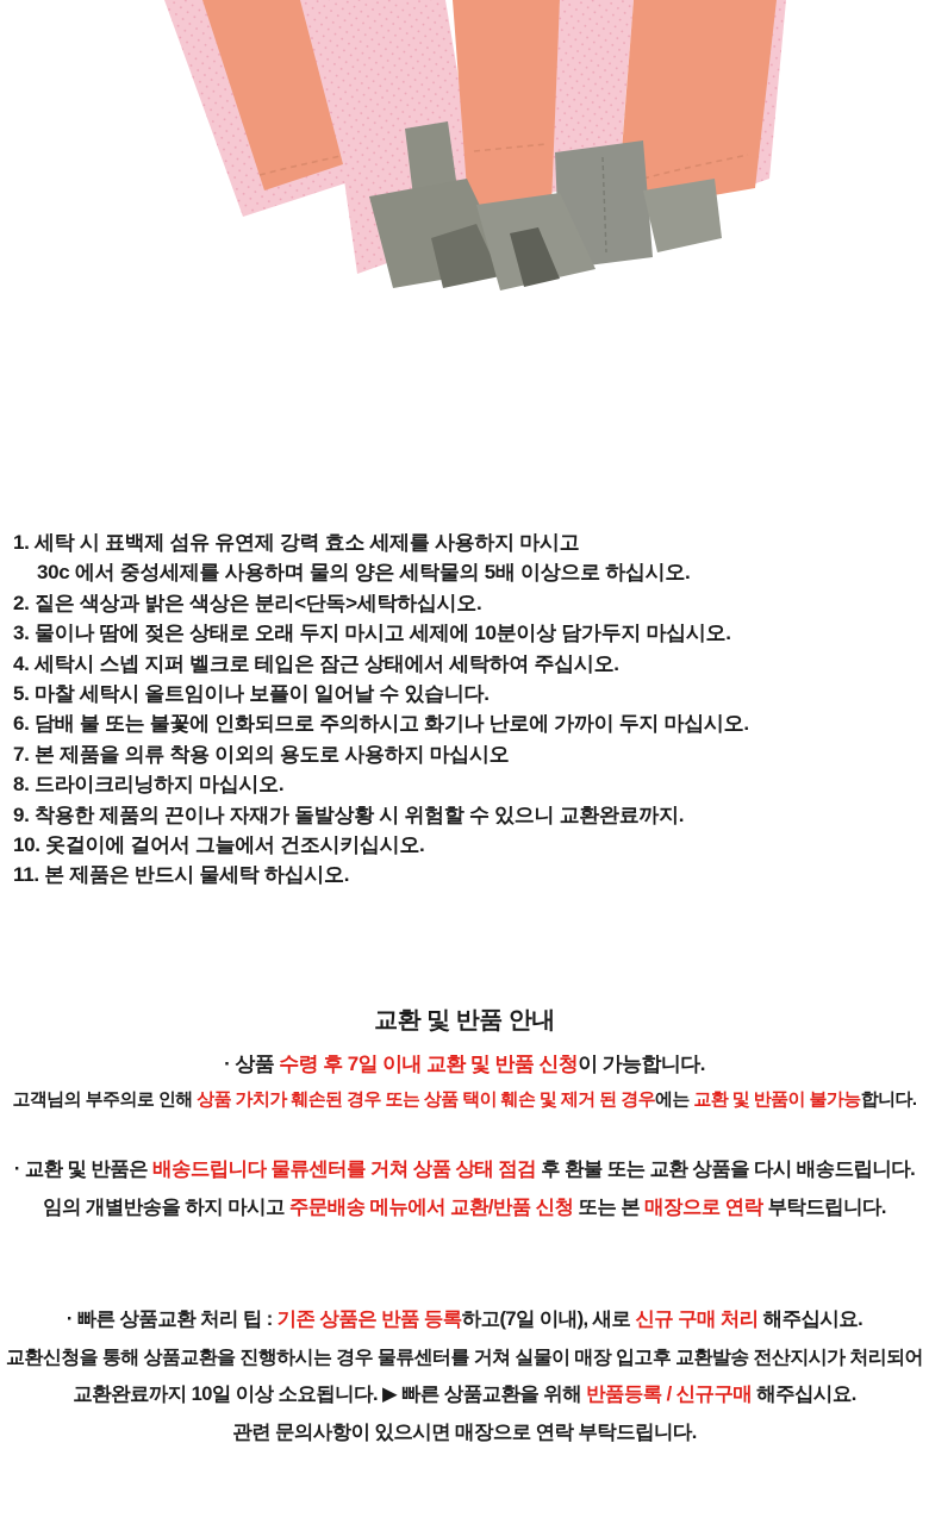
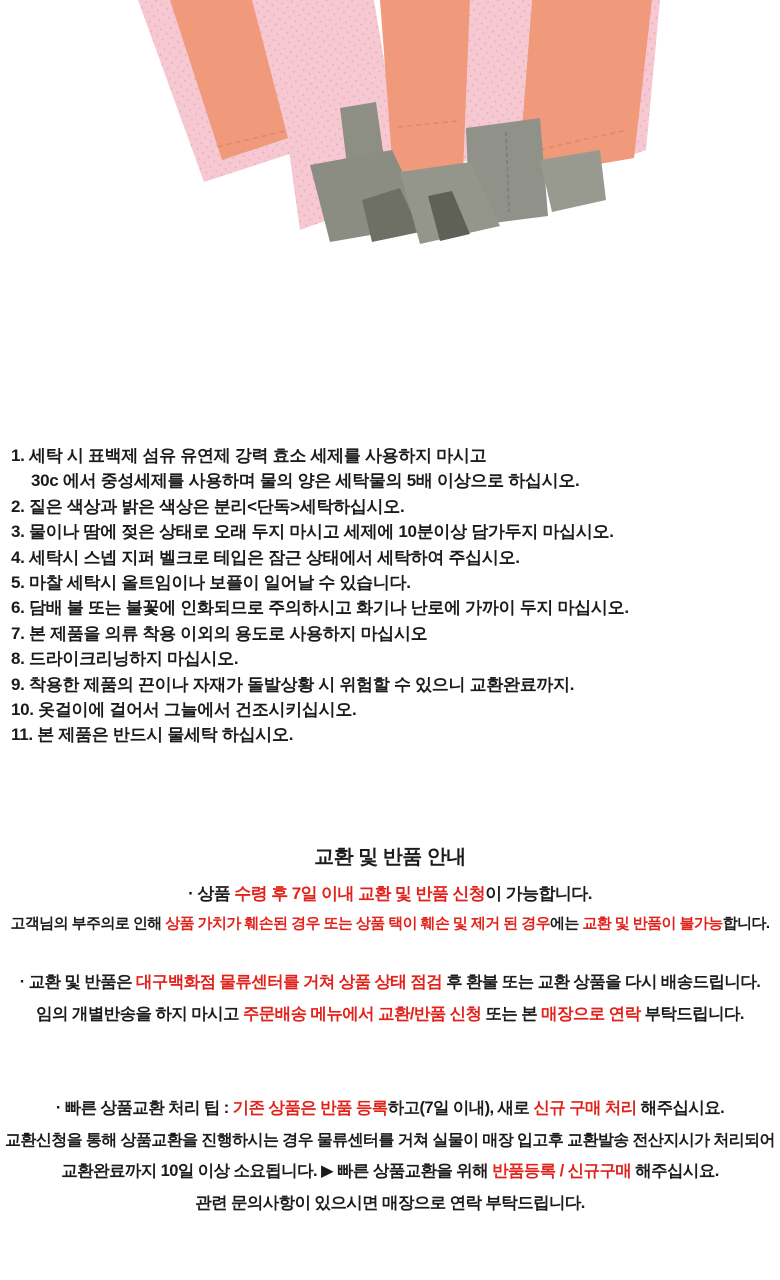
  1. 세탁 시 표백제 섬유 유연제 강력 효소 세제를 사용하지 마시고
  30c 에서 중성세제를 사용하며 물의 양은 세탁물의 5배 이상으로 하십시오.
  2. 짙은 색상과 밝은 색상은 분리<단독>세탁하십시오.
  3. 물이나 땀에 젖은 상태로 오래 두지 마시고 세제에 10분이상 담가두지 마십시오.
  4. 세탁시 스넵 지퍼 벨크로 테입은 잠근 상태에서 세탁하여 주십시오.
  5. 마찰 세탁시 올트임이나 보플이 일어날 수 있습니다.
  6. 담배 불 또는 불꽃에 인화되므로 주의하시고 화기나 난로에 가까이 두지 마십시오.
  7. 본 제품을 의류 착용 이외의 용도로 사용하지 마십시오
  8. 드라이크리닝하지 마십시오.
  9. 착용한 제품의 끈이나 자재가 돌발상황 시 위험할 수 있으니 교환완료까지.
  10. 옷걸이에 걸어서 그늘에서 건조시키십시오.
  11. 본 제품은 반드시 물세탁 하십시오.
  교환 및 반품 안내
  · 상품 수령 후 7일 이내 교환 및 반품 신청이 가능합니다.
  고객님의 부주의로 인해 상품 가치가 훼손된 경우 또는 상품 택이 훼손 및 제거 된 경우에는 교환 및 반품이 불가능합니다.
- · 교환 및 반품은 배송드립니다 물류센터를 거쳐 상품 상태 점검 후 환불 또는 교환 상품을 다시 배송드립니다.
+ · 교환 및 반품은 대구백화점 물류센터를 거쳐 상품 상태 점검 후 환불 또는 교환 상품을 다시 배송드립니다.
  임의 개별반송을 하지 마시고 주문배송 메뉴에서 교환/반품 신청 또는 본 매장으로 연락 부탁드립니다.
  · 빠른 상품교환 처리 팁 : 기존 상품은 반품 등록하고(7일 이내), 새로 신규 구매 처리 해주십시요.
  교환신청을 통해 상품교환을 진행하시는 경우 물류센터를 거쳐 실물이 매장 입고후 교환발송 전산지시가 처리되어
  교환완료까지 10일 이상 소요됩니다. ▶ 빠른 상품교환을 위해 반품등록 / 신규구매 해주십시요.
  관련 문의사항이 있으시면 매장으로 연락 부탁드립니다.
